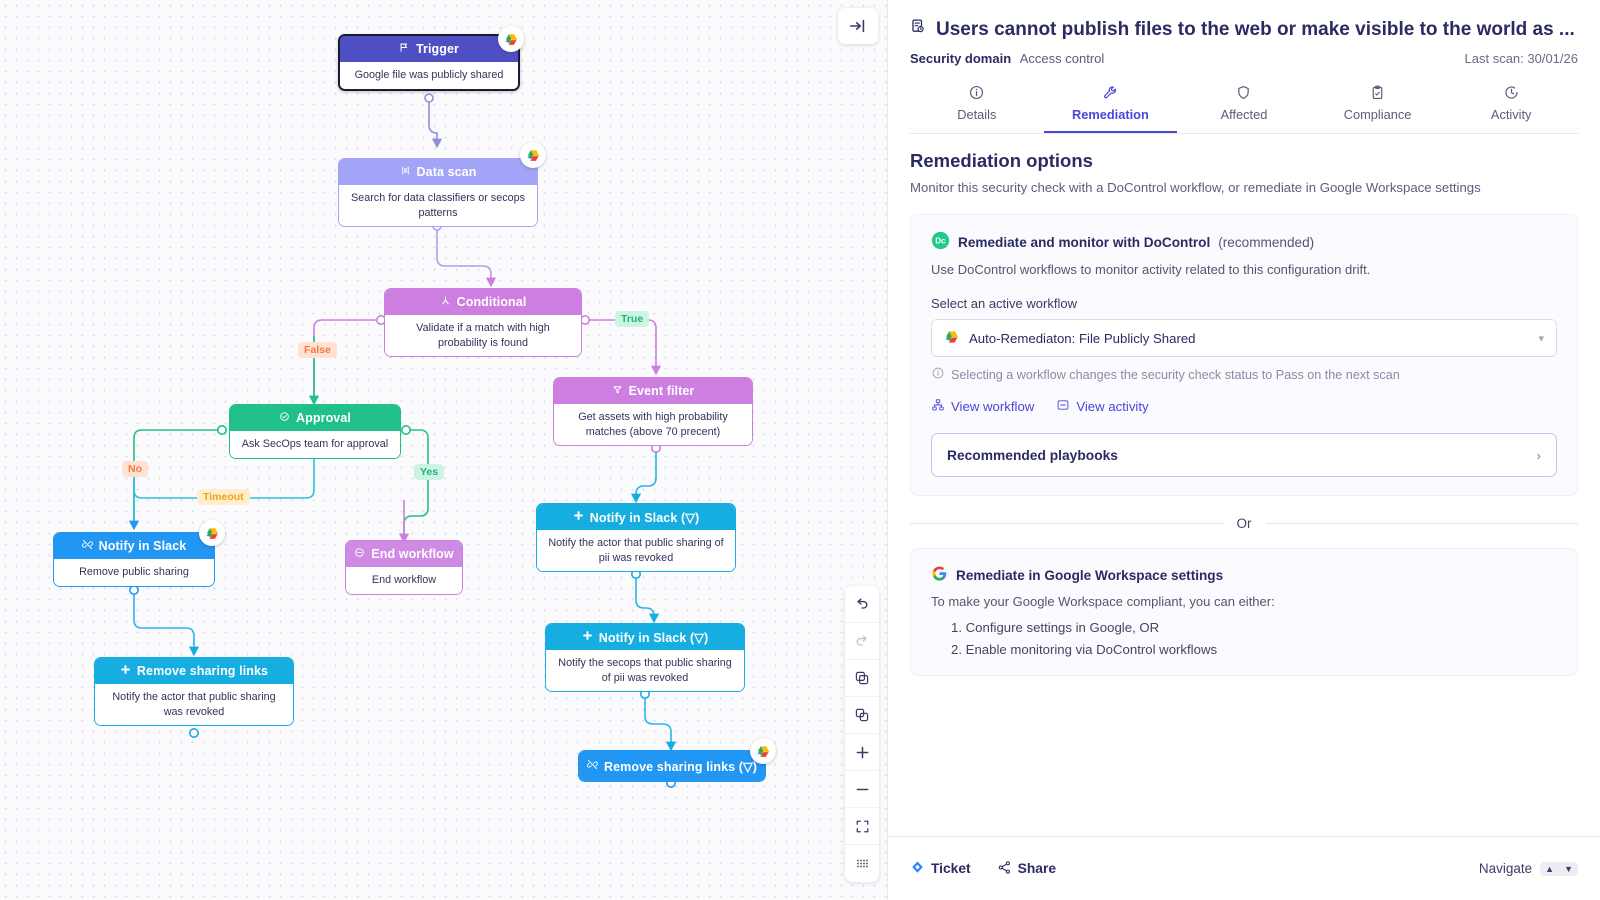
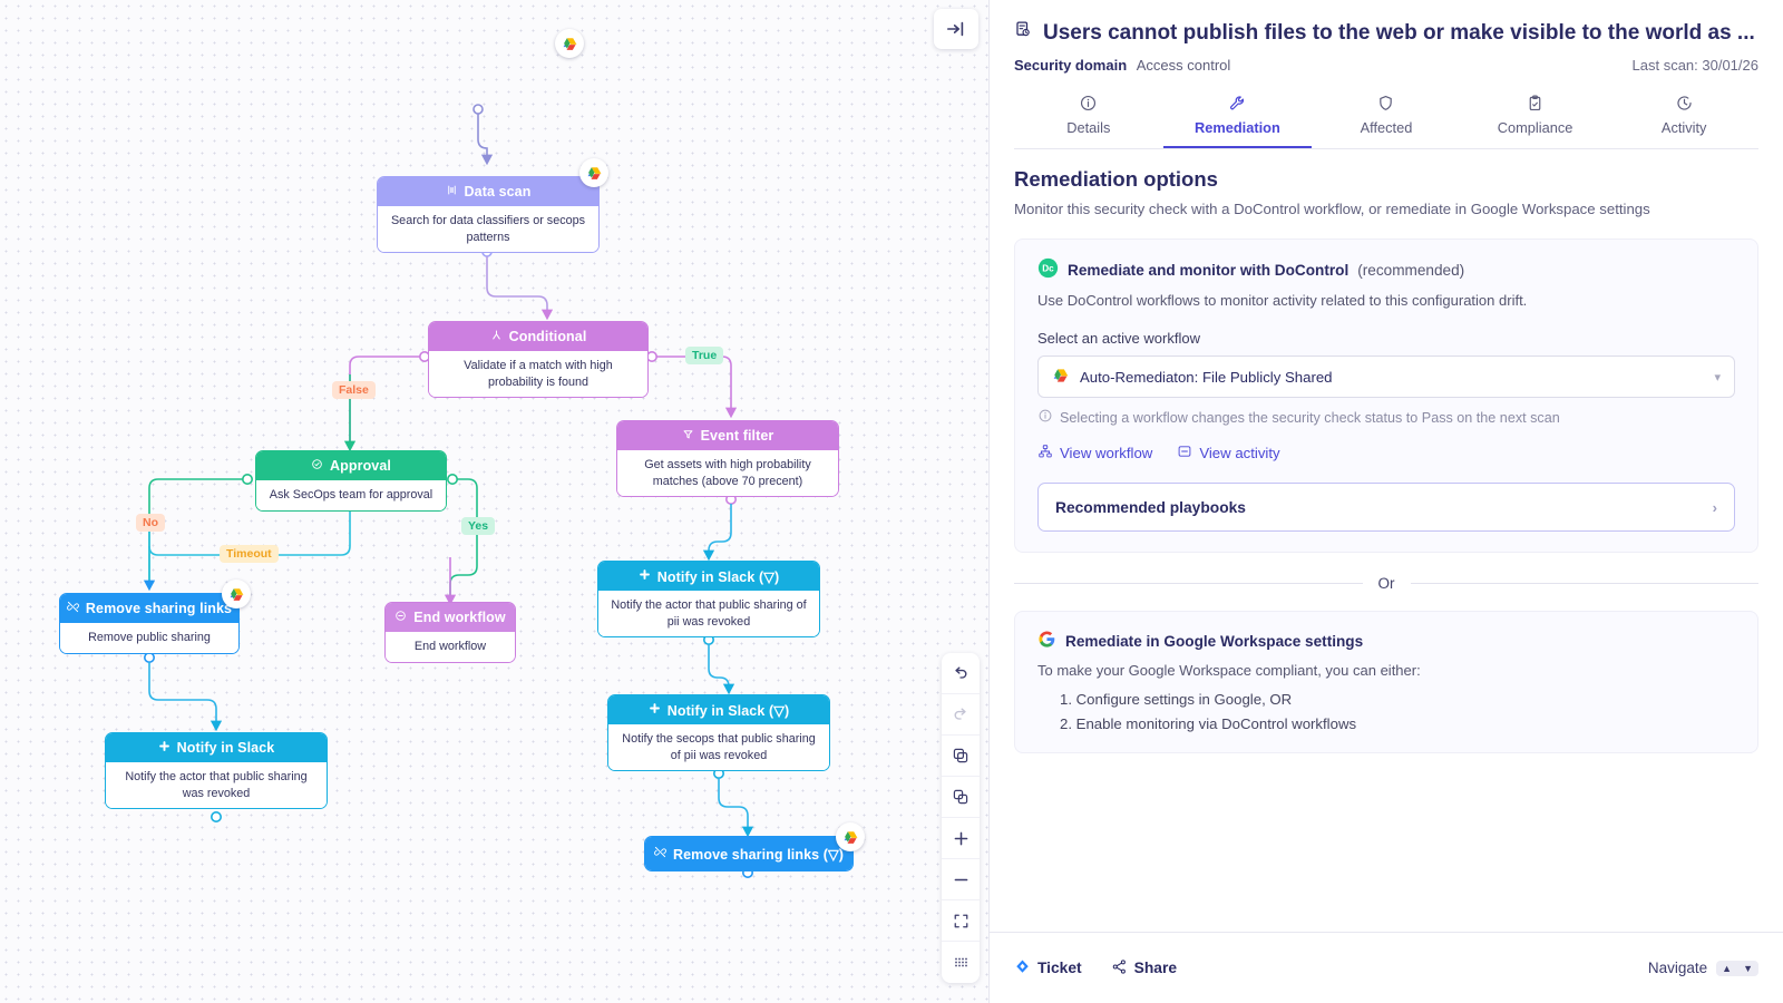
- Trigger
- Google file was publicly shared
  Data scan
  Search for data classifiers or secops patterns
  Conditional
  Validate if a match with high probability is found
  Event filter
  Get assets with high probability matches (above 70 precent)
  Approval
  Ask SecOps team for approval
  End workflow
  End workflow
- Notify in Slack
+ Remove sharing links
  Remove public sharing
- Remove sharing links
+ Notify in Slack
  Notify the actor that public sharing was revoked
  Notify in Slack (▽)
  Notify the actor that public sharing of pii was revoked
  Notify in Slack (▽)
  Notify the secops that public sharing of pii was revoked
  Remove sharing links (▽)
  False
  True
  No
  Yes
  Timeout
  Users cannot publish files to the web or make visible to the world as ...
  Security domain Access control
  Last scan: 30/01/26
  Details
  Remediation
  Affected
  Compliance
  Activity
  Remediation options
  Monitor this security check with a DoControl workflow, or remediate in Google Workspace settings
  Dc
  Remediate and monitor with DoControl
  (recommended)
  Use DoControl workflows to monitor activity related to this configuration drift.
  Select an active workflow
  Auto-Remediaton: File Publicly Shared
  ▾
  Selecting a workflow changes the security check status to Pass on the next scan
  View workflow
  View activity
  Recommended playbooks
  ›
  Or
  Remediate in Google Workspace settings
  To make your Google Workspace compliant, you can either:
  1. Configure settings in Google, OR
  2. Enable monitoring via DoControl workflows
  Ticket
  Share
  Navigate
  ▲
  ▼
